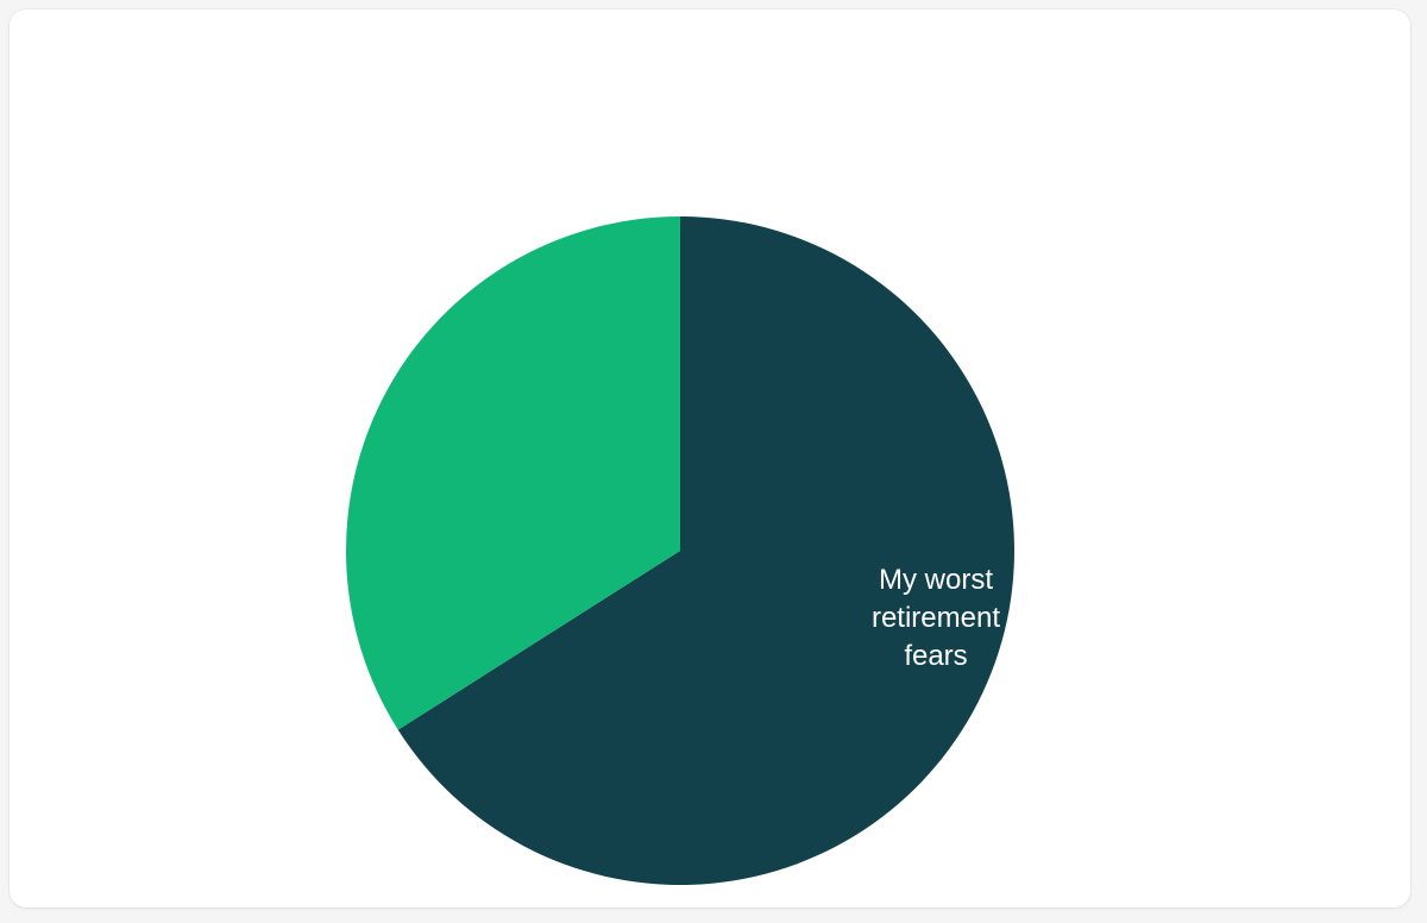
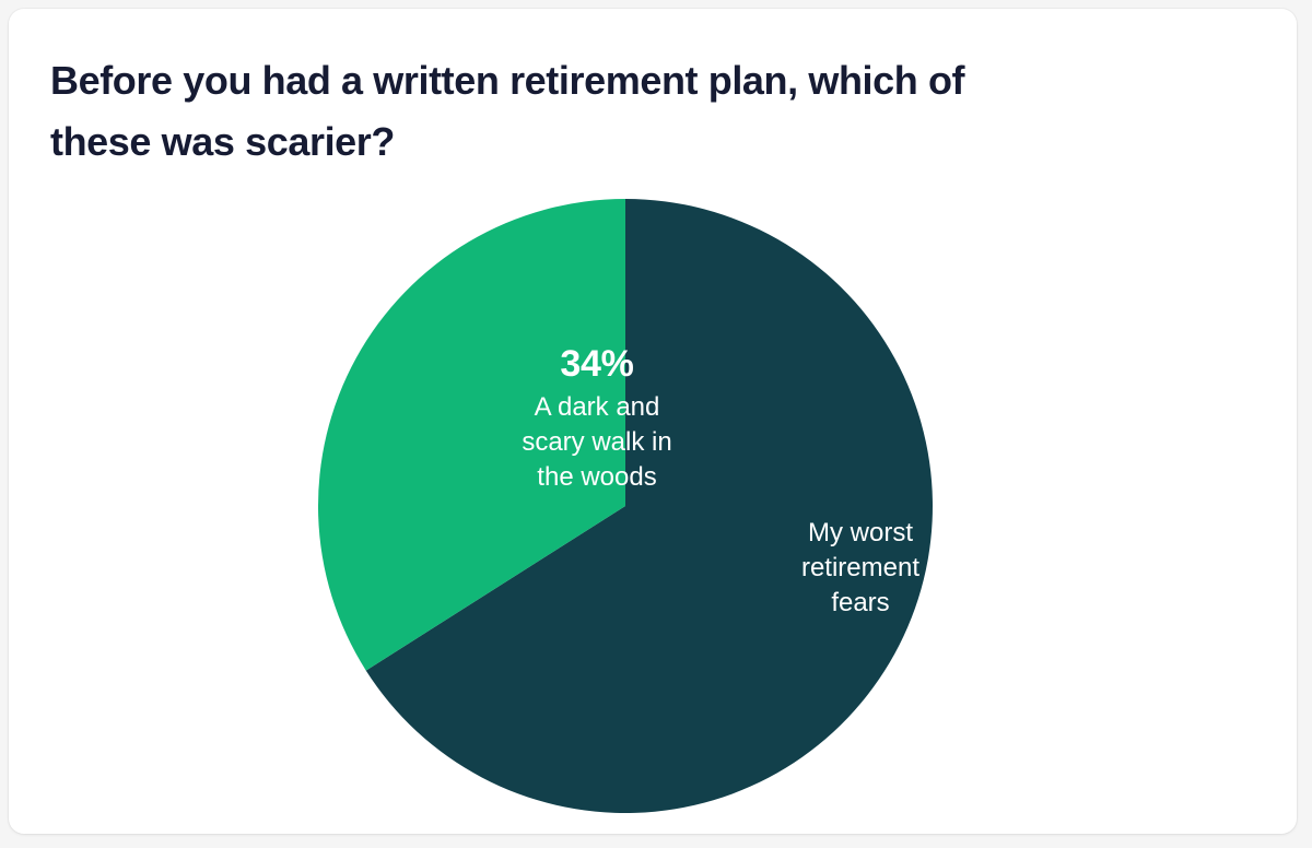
+ Before you had a written retirement plan, which of these was scarier?
+ 34%
+ A dark and
+ scary walk in
+ the woods
  My worst
  retirement
  fears
